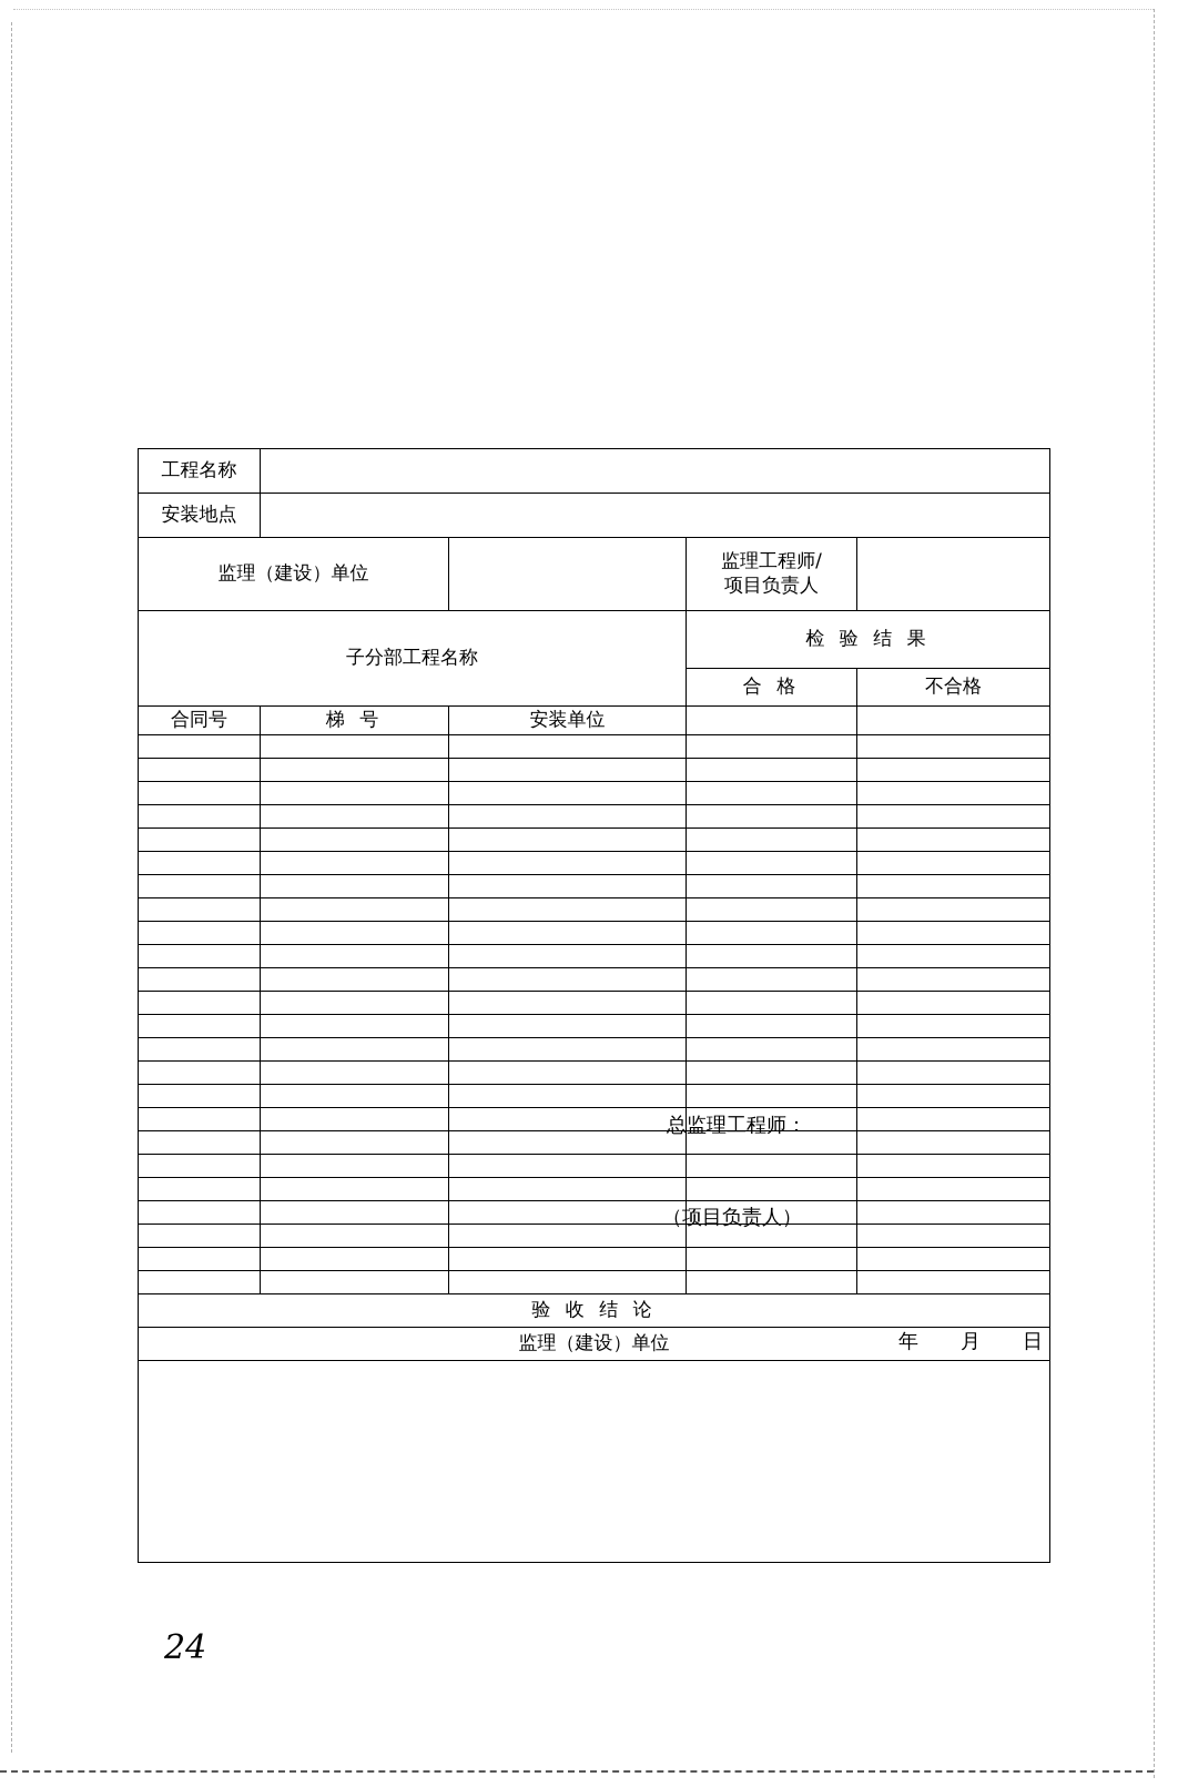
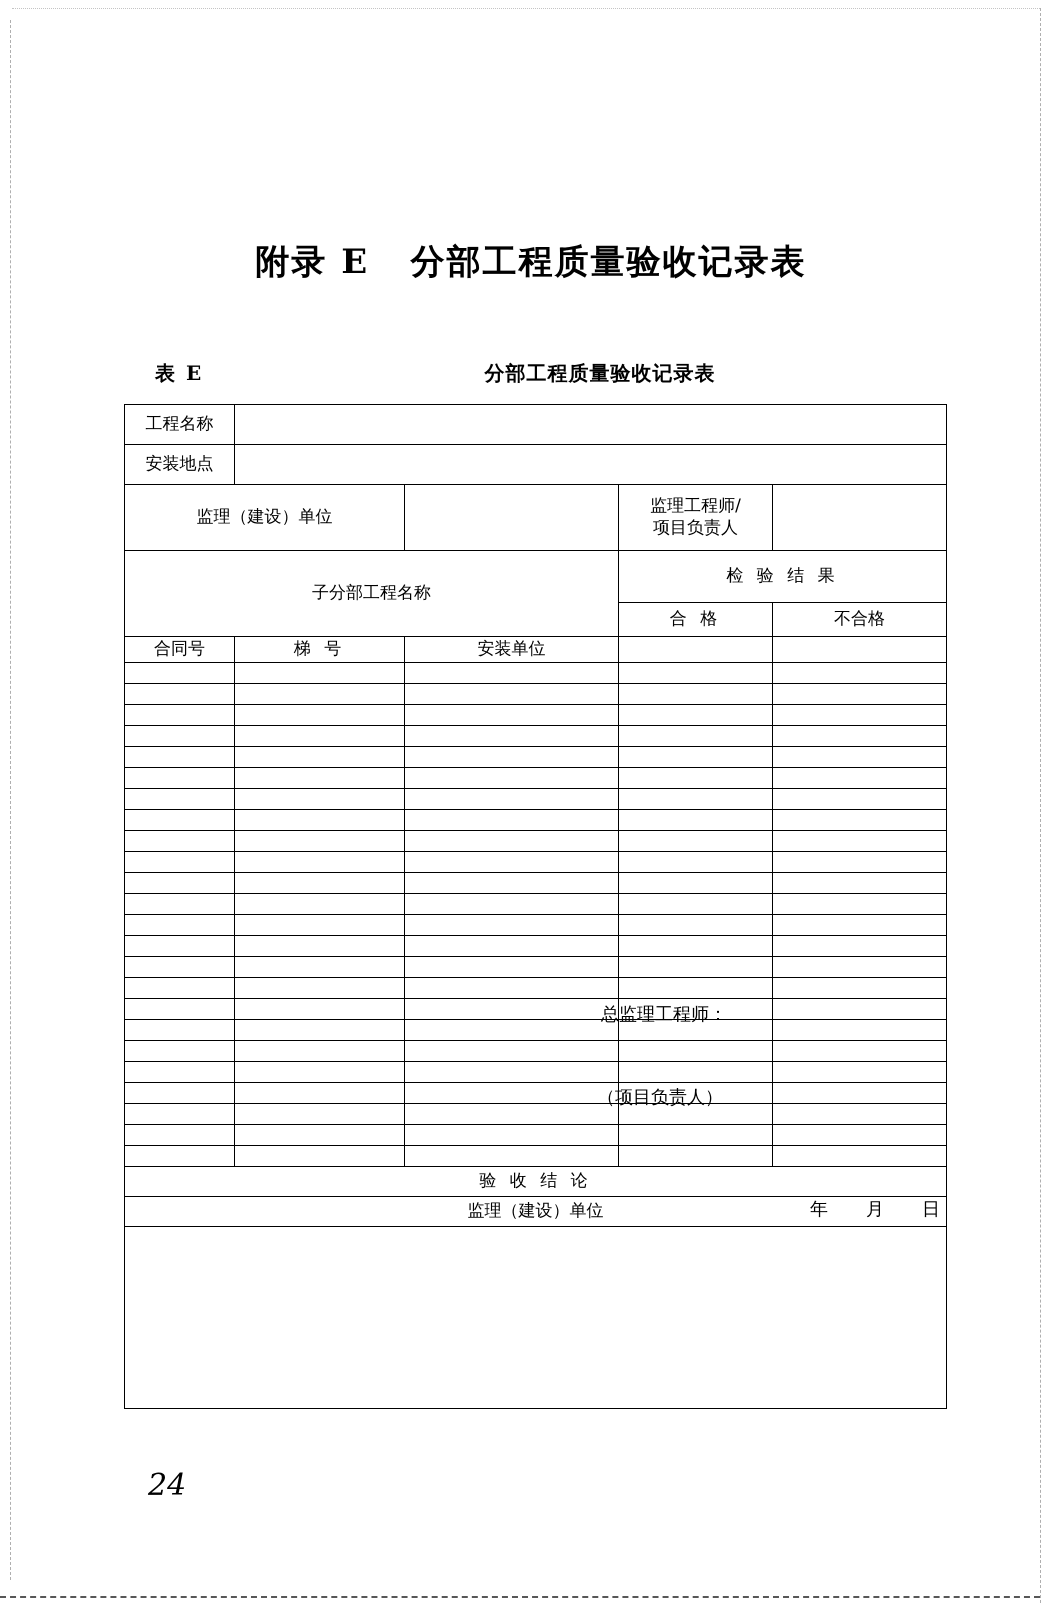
+ 附录 E 分部工程质量验收记录表
+ 分部工程质量验收记录表
+ 表 E
  工程名称
  安装地点
  监理（建设）单位		监理工程师/ 项目负责人
  子分部工程名称	检 验 结 果
  合 格	不合格
  合同号	梯 号	安装单位
  验 收 结 论
  监理（建设）单位
  总监理工程师： （项目负责人） 年 月 日
  24
